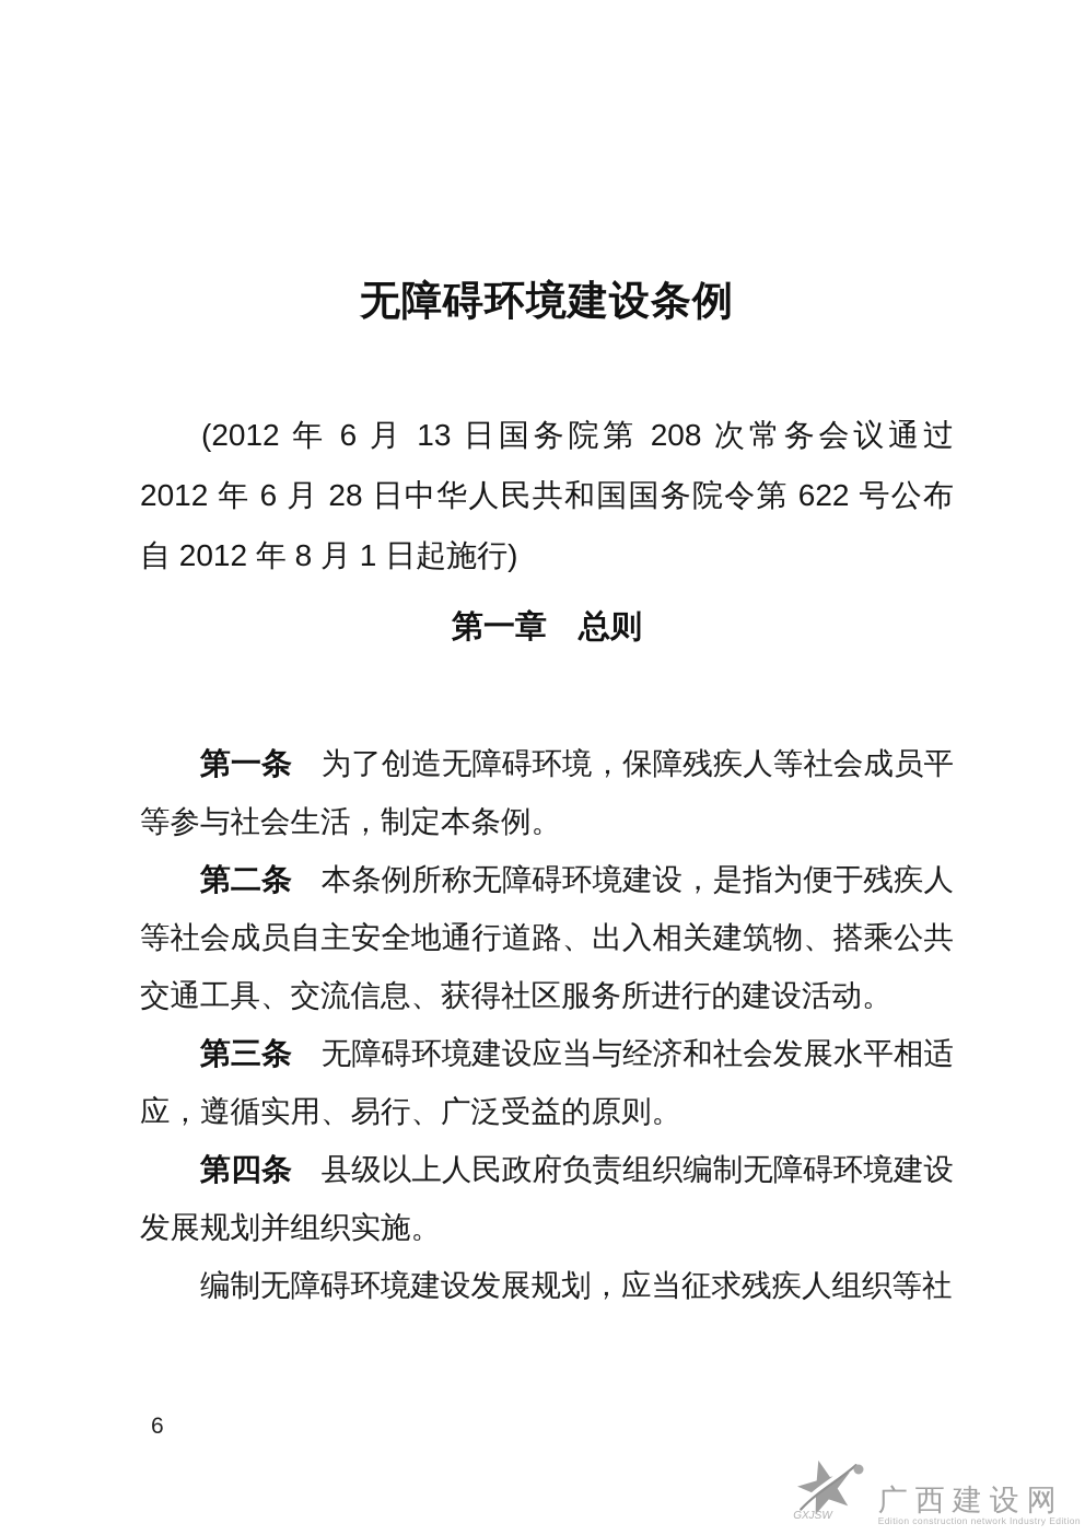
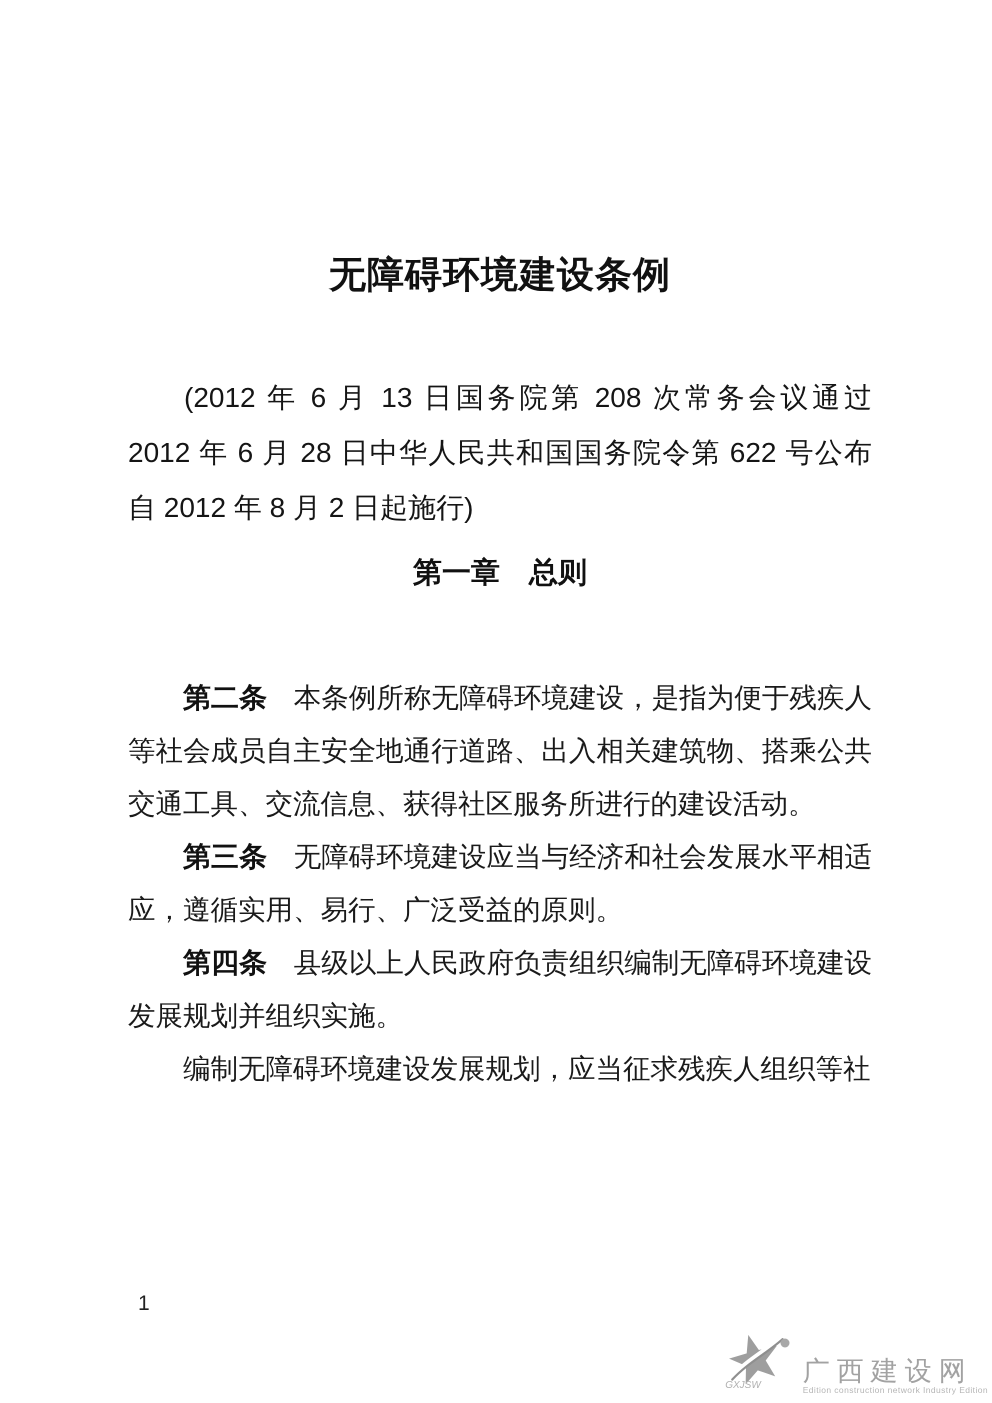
  无障碍环境建设条例
- (2012 年 6 月 13 日国务院第 208 次常务会议通过 2012 年 6 月 28 日中华人民共和国国务院令第 622 号公布 自 2012 年 8 月 1 日起施行)
+ (2012 年 6 月 13 日国务院第 208 次常务会议通过 2012 年 6 月 28 日中华人民共和国国务院令第 622 号公布 自 2012 年 8 月 2 日起施行)
  第一章 总则
- 第一条 为了创造无障碍环境，保障残疾人等社会成员平等参与社会生活，制定本条例。
  第二条 本条例所称无障碍环境建设，是指为便于残疾人等社会成员自主安全地通行道路、出入相关建筑物、搭乘公共交通工具、交流信息、获得社区服务所进行的建设活动。
  第三条 无障碍环境建设应当与经济和社会发展水平相适应，遵循实用、易行、广泛受益的原则。
  第四条 县级以上人民政府负责组织编制无障碍环境建设发展规划并组织实施。
  编制无障碍环境建设发展规划，应当征求残疾人组织等社
- 6
+ 1
  GXJSW
  广西建设网
  Edition construction network Industry Edition
